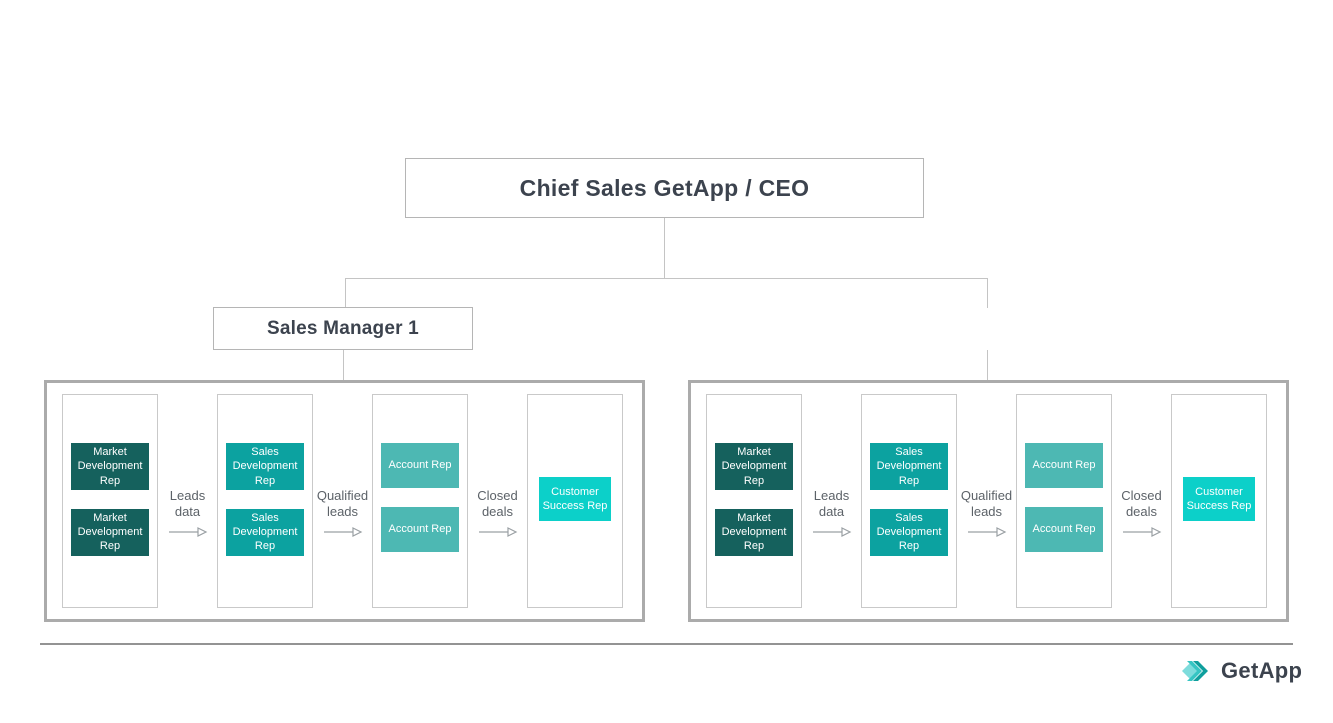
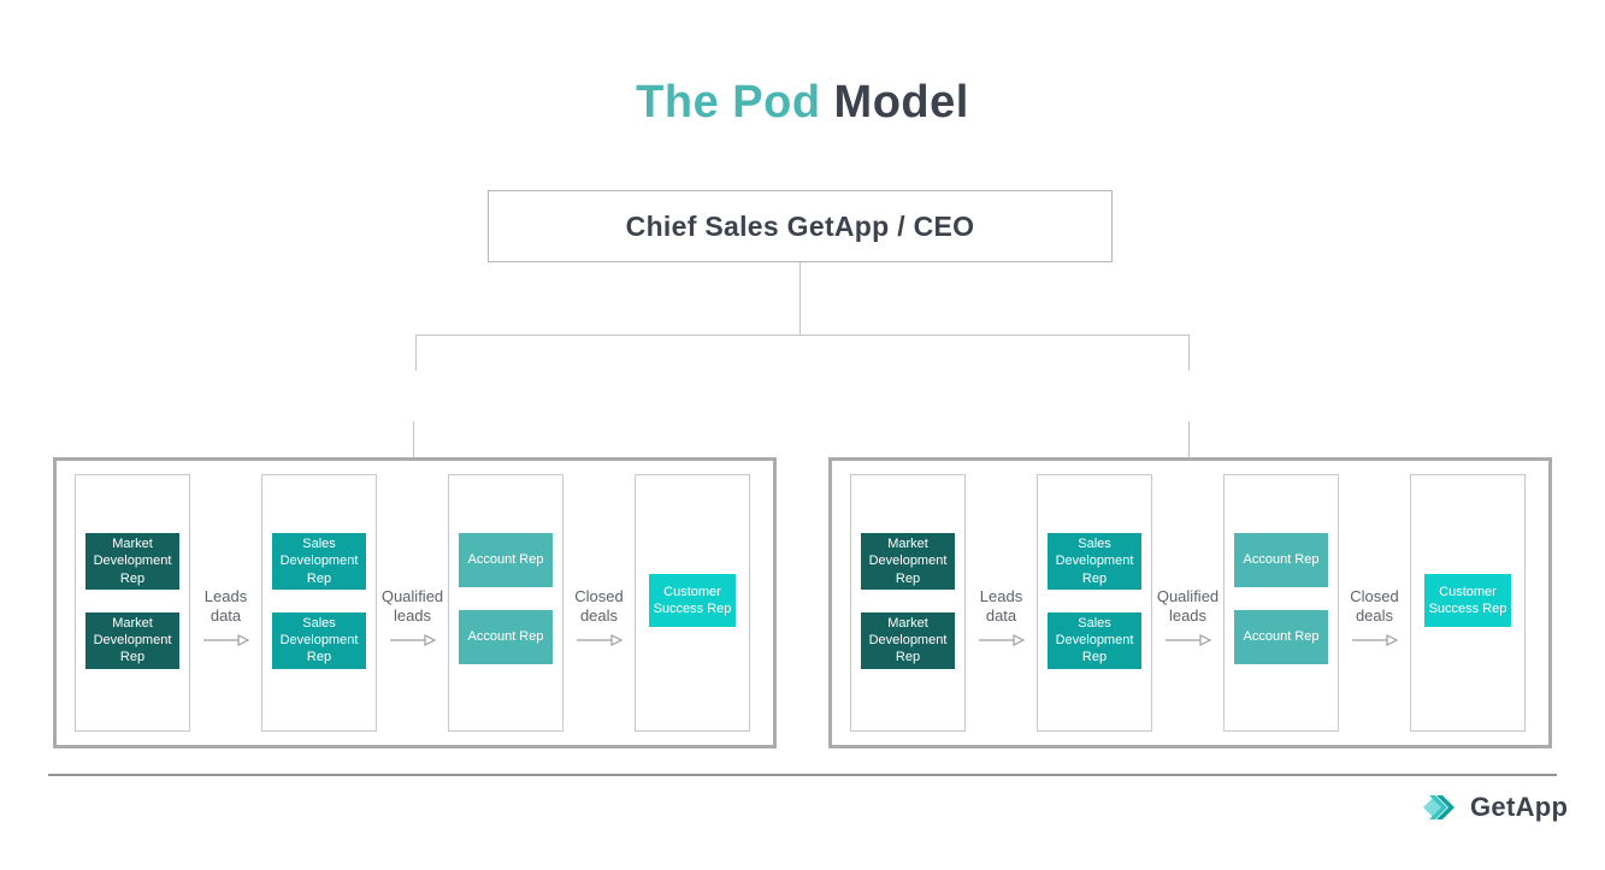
+ The Pod Model
  Chief Sales GetApp / CEO
- Sales Manager 1
  Market Development Rep
  Market Development Rep
  Leads
  data
  Sales Development Rep
  Sales Development Rep
  Qualified
  leads
  Account Rep
  Account Rep
  Closed
  deals
  Customer Success Rep
  Market Development Rep
  Market Development Rep
  Leads
  data
  Sales Development Rep
  Sales Development Rep
  Qualified
  leads
  Account Rep
  Account Rep
  Closed
  deals
  Customer Success Rep
  GetApp
